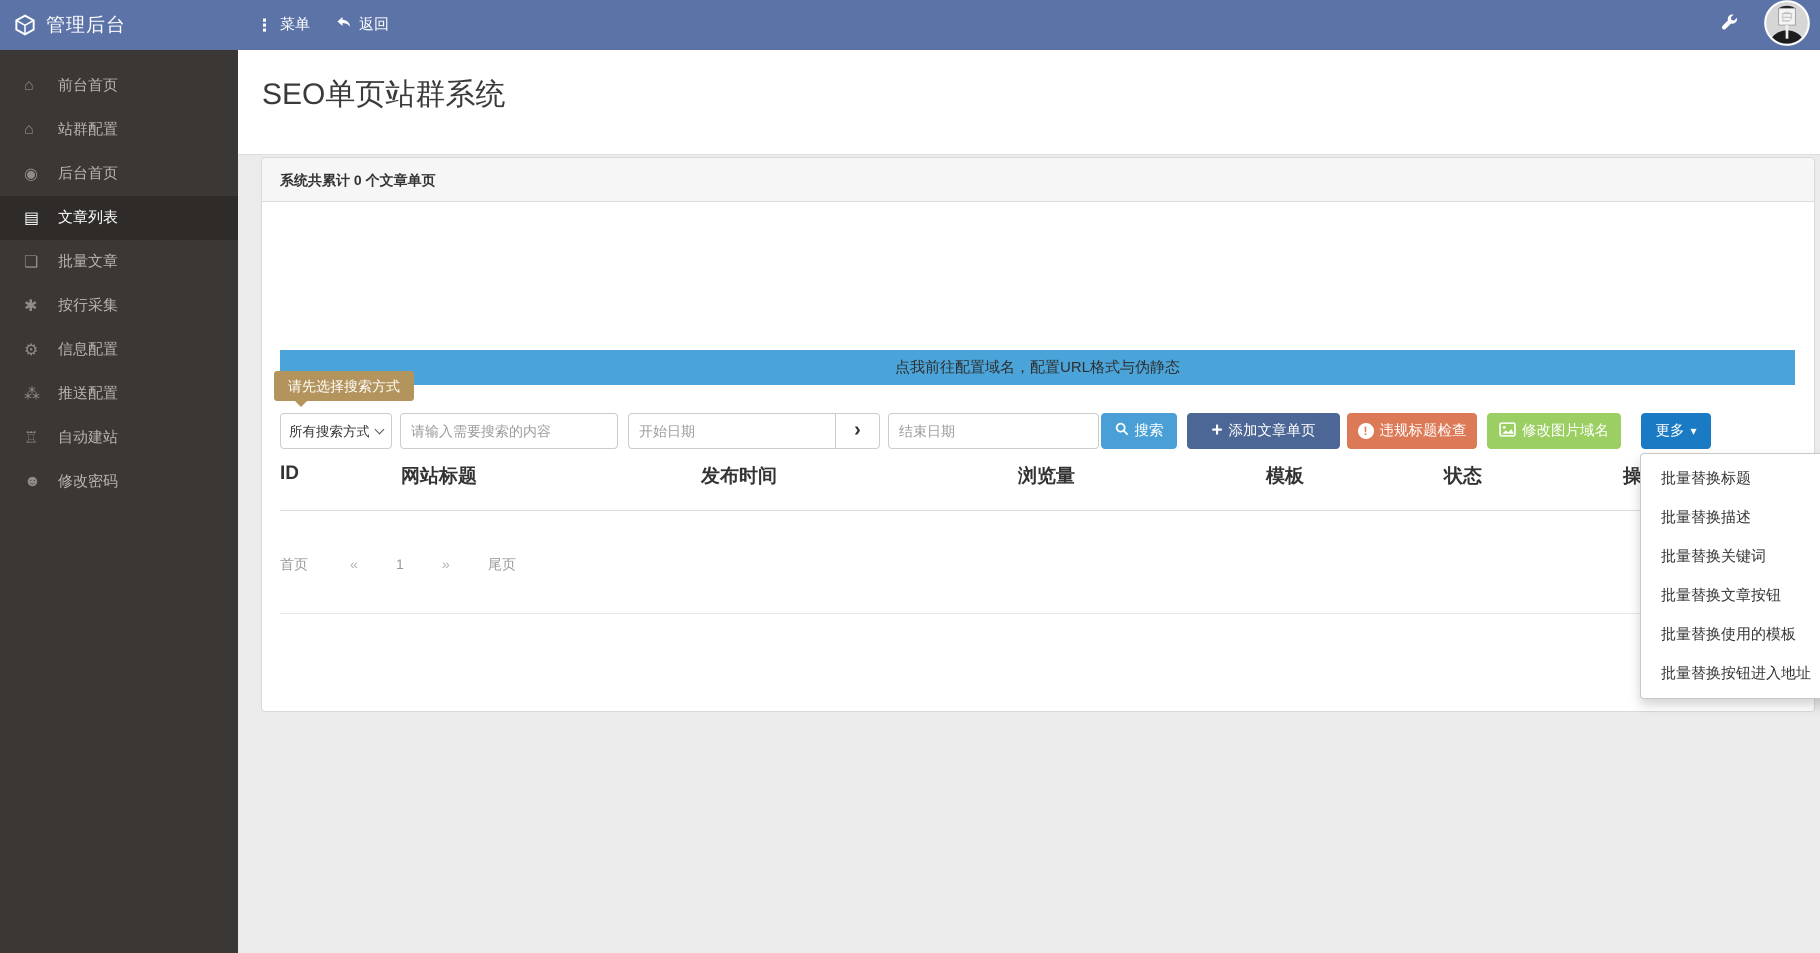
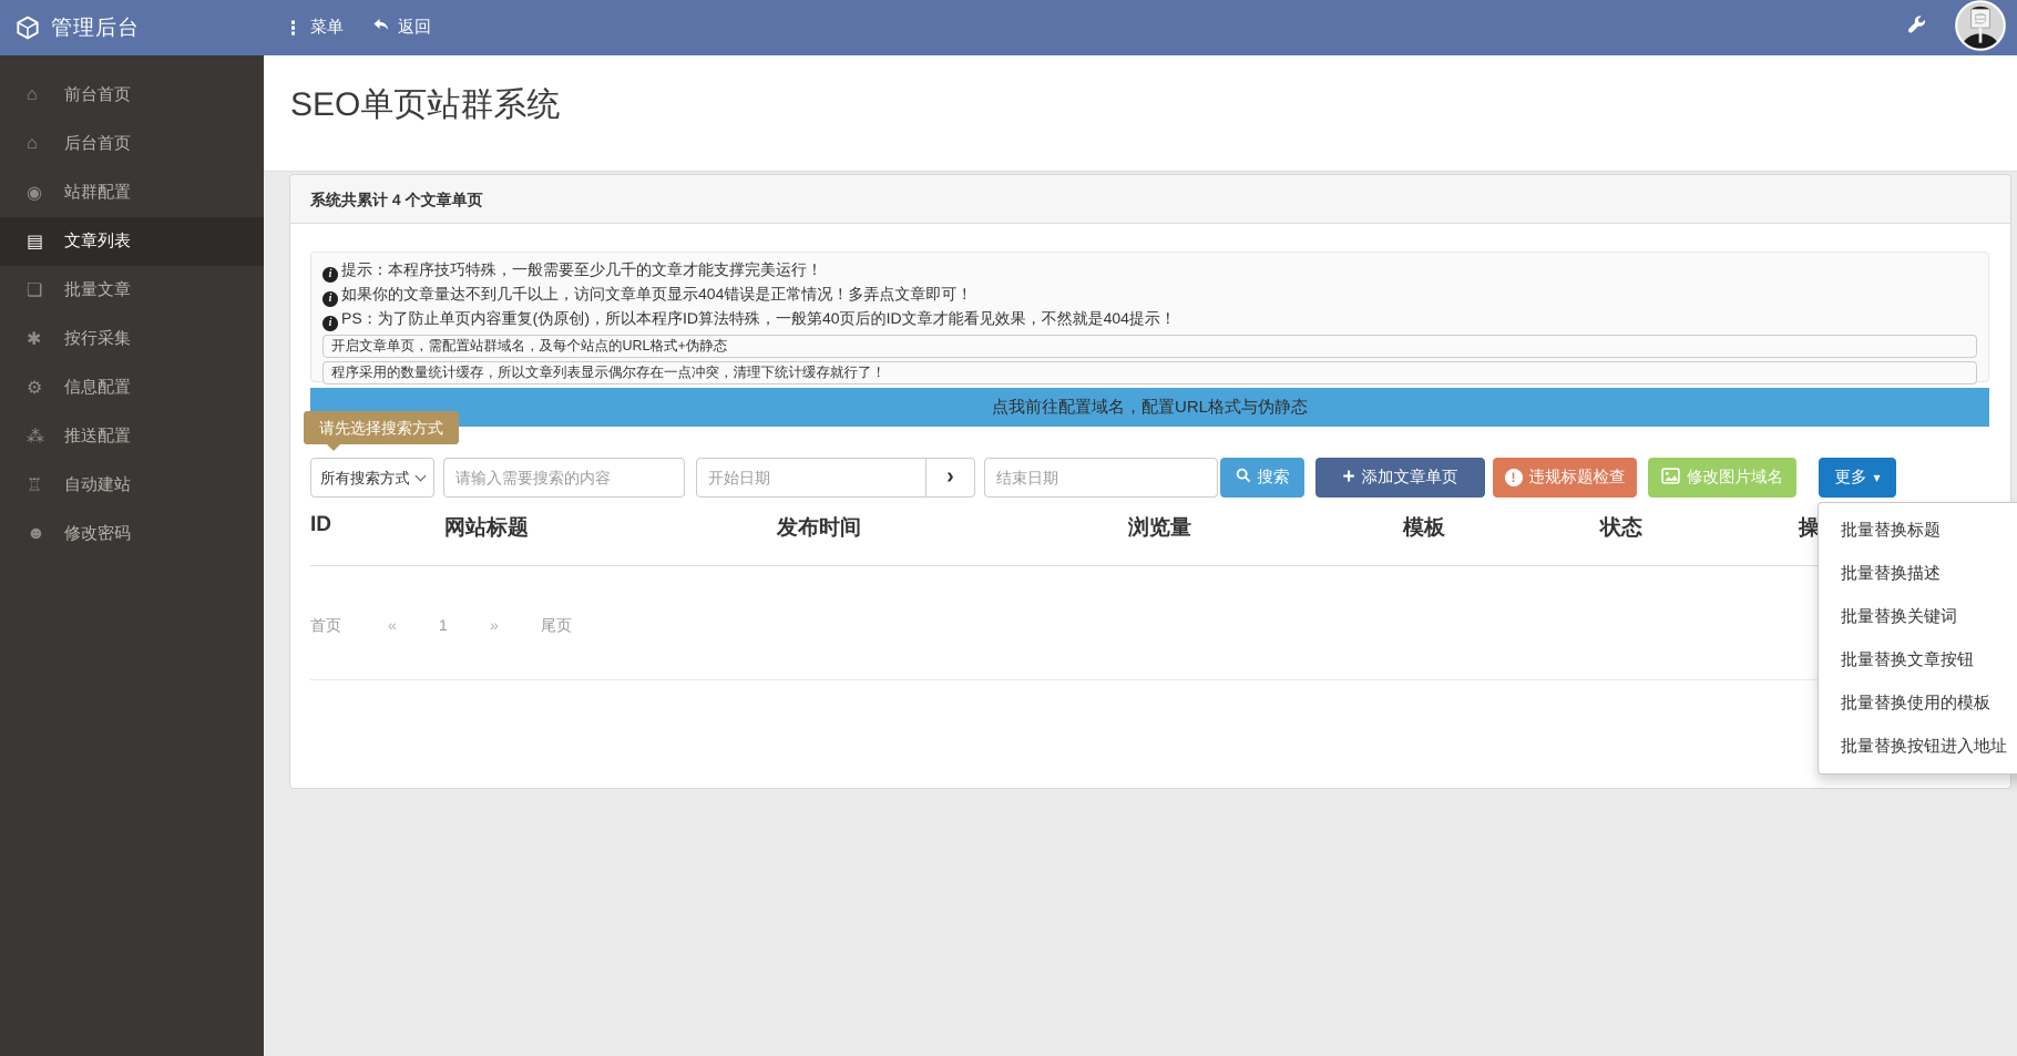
  管理后台
  ⋮
  菜单
  返回
  ⌂
  前台首页
  ⌂
- 站群配置
+ 后台首页
  ◉
- 后台首页
+ 站群配置
  ▤
  文章列表
  ❏
  批量文章
  ✱
  按行采集
  ⚙
  信息配置
  ⁂
  推送配置
  ♖
  自动建站
  ☻
  修改密码
  SEO单页站群系统
- 系统共累计 0 个文章单页
+ 系统共累计 4 个文章单页
+ i 提示：本程序技巧特殊，一般需要至少几千的文章才能支撑完美运行！
+ i 如果你的文章量达不到几千以上，访问文章单页显示404错误是正常情况！多弄点文章即可！
+ i PS：为了防止单页内容重复(伪原创)，所以本程序ID算法特殊，一般第40页后的ID文章才能看见效果，不然就是404提示！
+ 开启文章单页，需配置站群域名，及每个站点的URL格式+伪静态
+ 程序采用的数量统计缓存，所以文章列表显示偶尔存在一点冲突，清理下统计缓存就行了！
  点我前往配置域名，配置URL格式与伪静态
  请先选择搜索方式
  所有搜索方式
  请输入需要搜索的内容
  开始日期
  ›
  结束日期
  搜索
  +
  添加文章单页
  !
  违规标题检查
  修改图片域名
  更多
  ▾
  ID
  网站标题
  发布时间
  浏览量
  模板
  状态
  首页
  «
  1
  »
  尾页
  批量替换标题
  批量替换描述
  批量替换关键词
  批量替换文章按钮
  批量替换使用的模板
  批量替换按钮进入地址
